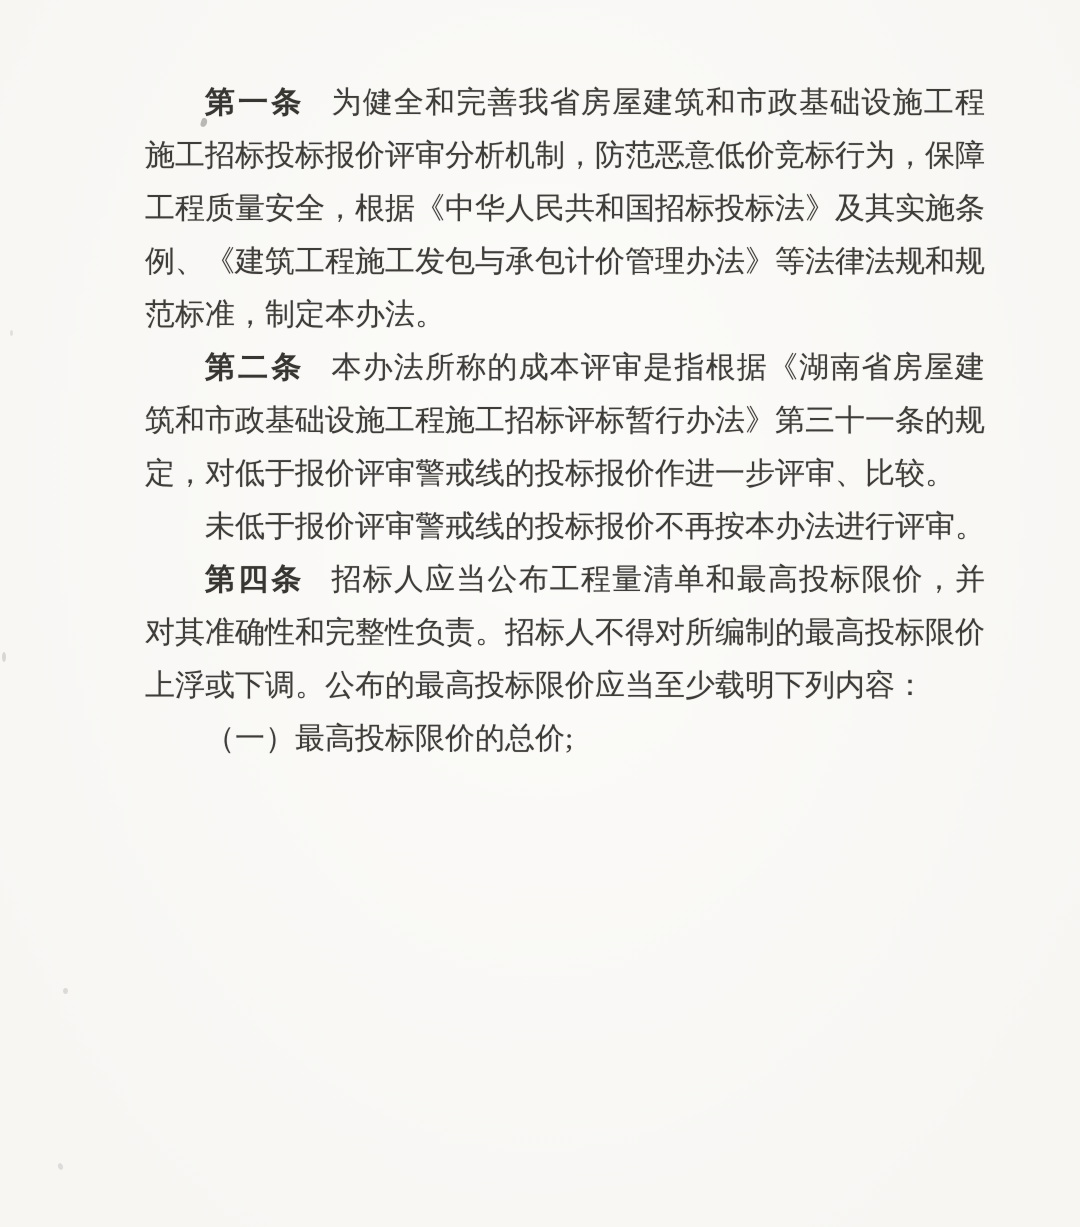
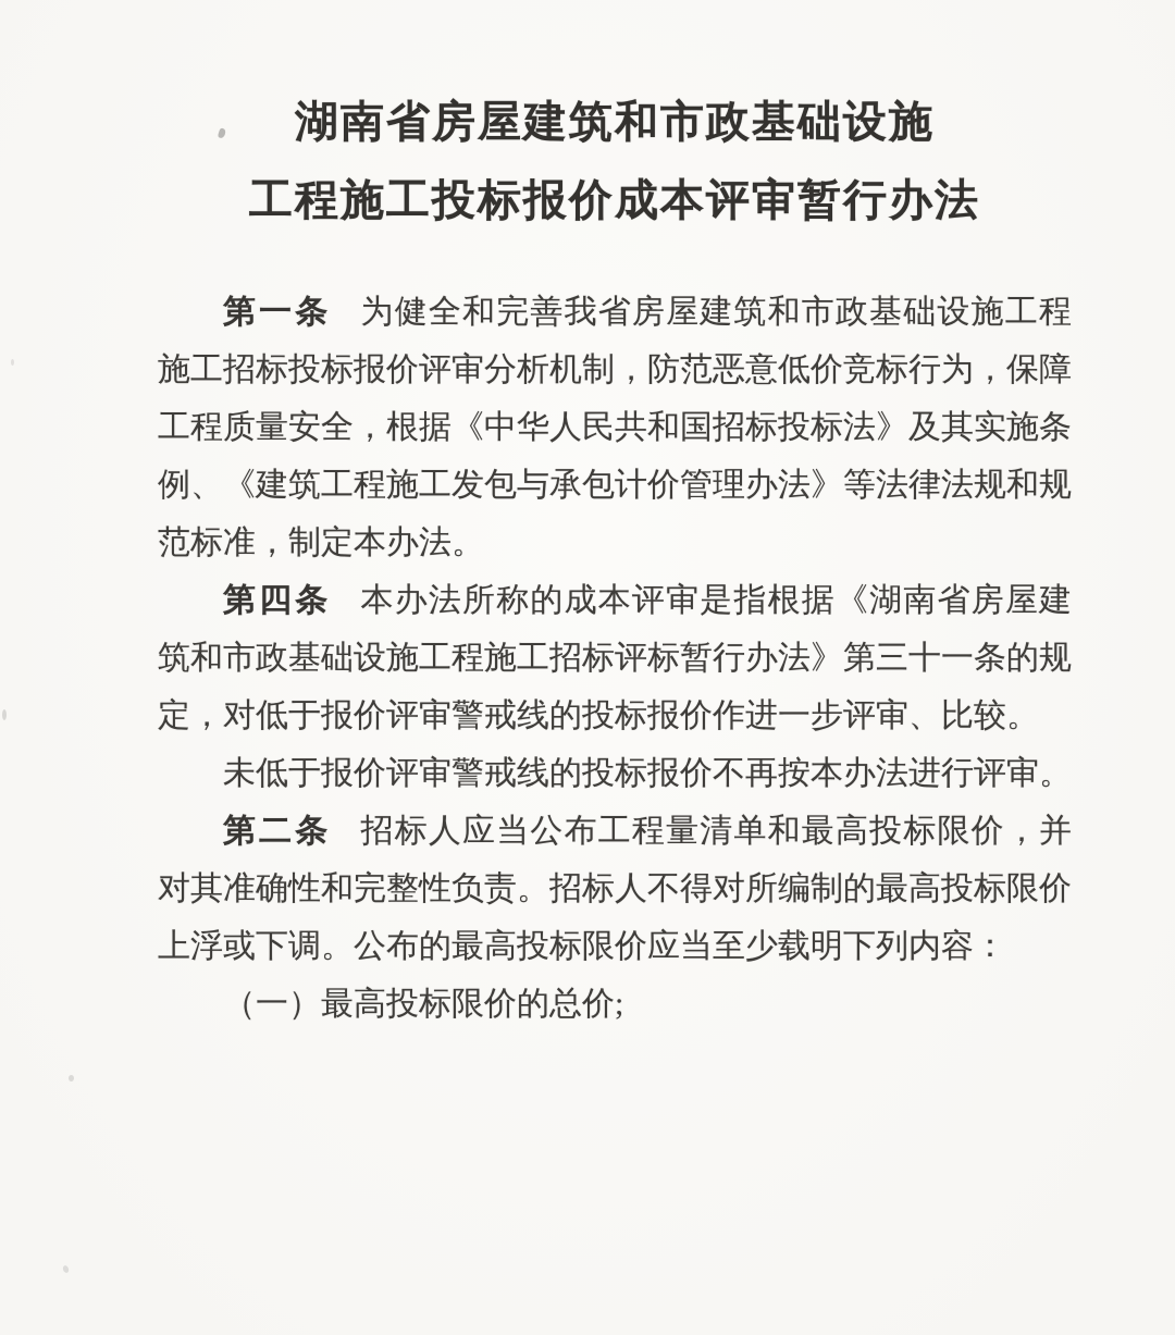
+ 湖南省房屋建筑和市政基础设施
+ 工程施工投标报价成本评审暂行办法
  第一条 为健全和完善我省房屋建筑和市政基础设施工程施工招标投标报价评审分析机制，防范恶意低价竞标行为，保障工程质量安全，根据《中华人民共和国招标投标法》及其实施条例、《建筑工程施工发包与承包计价管理办法》等法律法规和规范标准，制定本办法。
- 第二条 本办法所称的成本评审是指根据《湖南省房屋建筑和市政基础设施工程施工招标评标暂行办法》第三十一条的规定，对低于报价评审警戒线的投标报价作进一步评审、比较。
+ 第四条 本办法所称的成本评审是指根据《湖南省房屋建筑和市政基础设施工程施工招标评标暂行办法》第三十一条的规定，对低于报价评审警戒线的投标报价作进一步评审、比较。
  未低于报价评审警戒线的投标报价不再按本办法进行评审。
- 第四条 招标人应当公布工程量清单和最高投标限价，并对其准确性和完整性负责。招标人不得对所编制的最高投标限价上浮或下调。公布的最高投标限价应当至少载明下列内容：
+ 第二条 招标人应当公布工程量清单和最高投标限价，并对其准确性和完整性负责。招标人不得对所编制的最高投标限价上浮或下调。公布的最高投标限价应当至少载明下列内容：
  （一）最高投标限价的总价;
